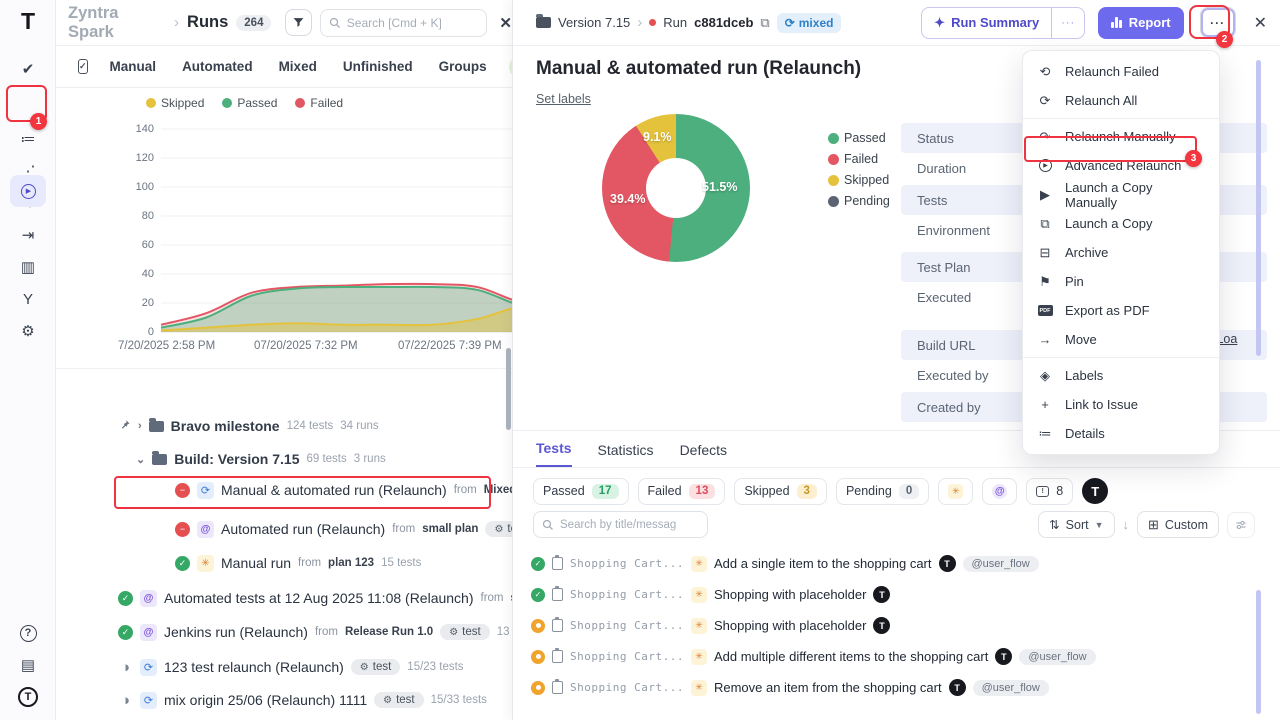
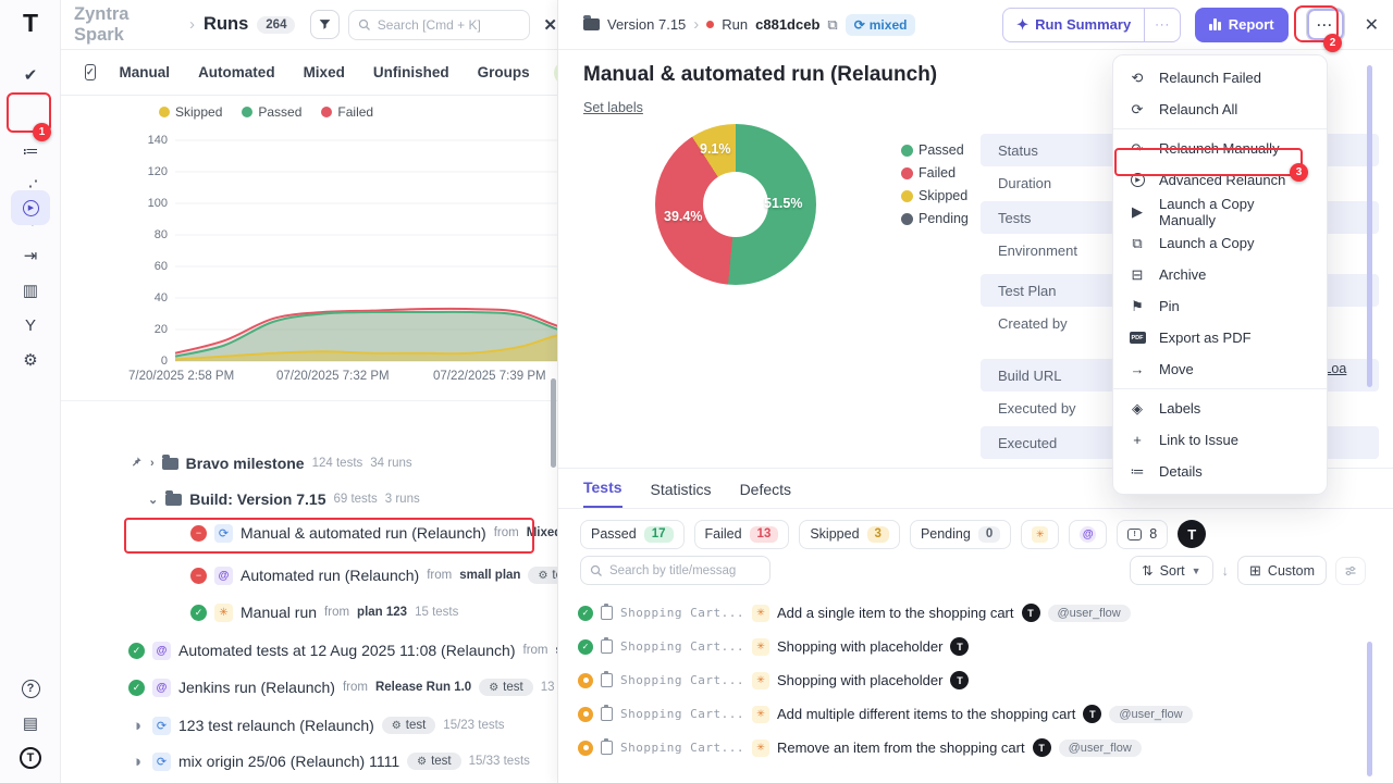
  T
  ✔
  ≔
  ⋰
  ⇥
  ▥
  Y
  ⚙
  ?
  ▤
  T
  Zyntra Spark
  ›
  Runs
  264
  Search [Cmd + K]
  ✕
  ✓
  Manual
  Automated
  Mixed
  Unfinished
  Groups
  Skipped
  Passed
  Failed
  140
  120
  100
  80
  60
  40
  20
  0
  7/20/2025 2:58 PM
  07/20/2025 7:32 PM
  07/22/2025 7:39 PM
  ›
  Bravo milestone
  124 tests
  34 runs
  ⌄
  Build: Version 7.15
  69 tests
  3 runs
  −
  ⟳
  Manual & automated run (Relaunch)
  from
  −
  @
  Automated run (Relaunch)
  from
  small plan
  ⚙
  ✓
  ✳
  Manual run
  from
  plan 123
  15 tests
  ✓
  @
  Automated tests at 12 Aug 2025 11:08 (Relaunch)
  from
  ✓
  @
  Jenkins run (Relaunch)
  from
  Release Run 1.0
  ⚙
  test
  ◑
  ⟳
  123 test relaunch (Relaunch)
  ⚙
  test
  15/23 tests
  ◑
  ⟳
  mix origin 25/06 (Relaunch) 1111
  ⚙
  test
  15/33 tests
  Version 7.15
  ›
  Run
  c881dceb
  ⧉
  ⟳
  mixed
  ✦
  Run Summary
  ···
  Report
  ···
  ✕
  Manual & automated run (Relaunch)
  Set labels
  51.5%
  39.4%
  9.1%
  Passed
  Failed
  Skipped
  Pending
  Status
  Duration
  Tests
  Environment
  Test Plan
- Executed
+ Created by
  Build URL
  Executed by
- Created by
+ Executed
  Tests
  Statistics
  Defects
  Passed
  17
  Failed
  13
  Skipped
  3
  Pending
  0
  ✳
  @
  8
  T
  Search by title/messag
  ⇅
  Sort
  ▼
  ↓
  ⊞
  Custom
  ✓
  Shopping Cart...
  ✳
  Add a single item to the shopping cart
  T
  @user_flow
  ✓
  Shopping Cart...
  ✳
  Shopping with placeholder
  T
  Shopping Cart...
  ✳
  Shopping with placeholder
  T
  Shopping Cart...
  ✳
  Add multiple different items to the shopping cart
  T
  @user_flow
  Shopping Cart...
  ✳
  Remove an item from the shopping cart
  T
  @user_flow
  ⟲
  Relaunch Failed
  ⟳
  Relaunch All
  ↷
  Relaunch Manually
  Advanced Relaunch
  ▶
  Launch a Copy Manually
  ⧉
  Launch a Copy
  ⊟
  Archive
  ⚑
  Pin
  Export as PDF
  →
  Move
  ◈
  Labels
  +
  Link to Issue
  ≔
  Details
  1
  2
  3
